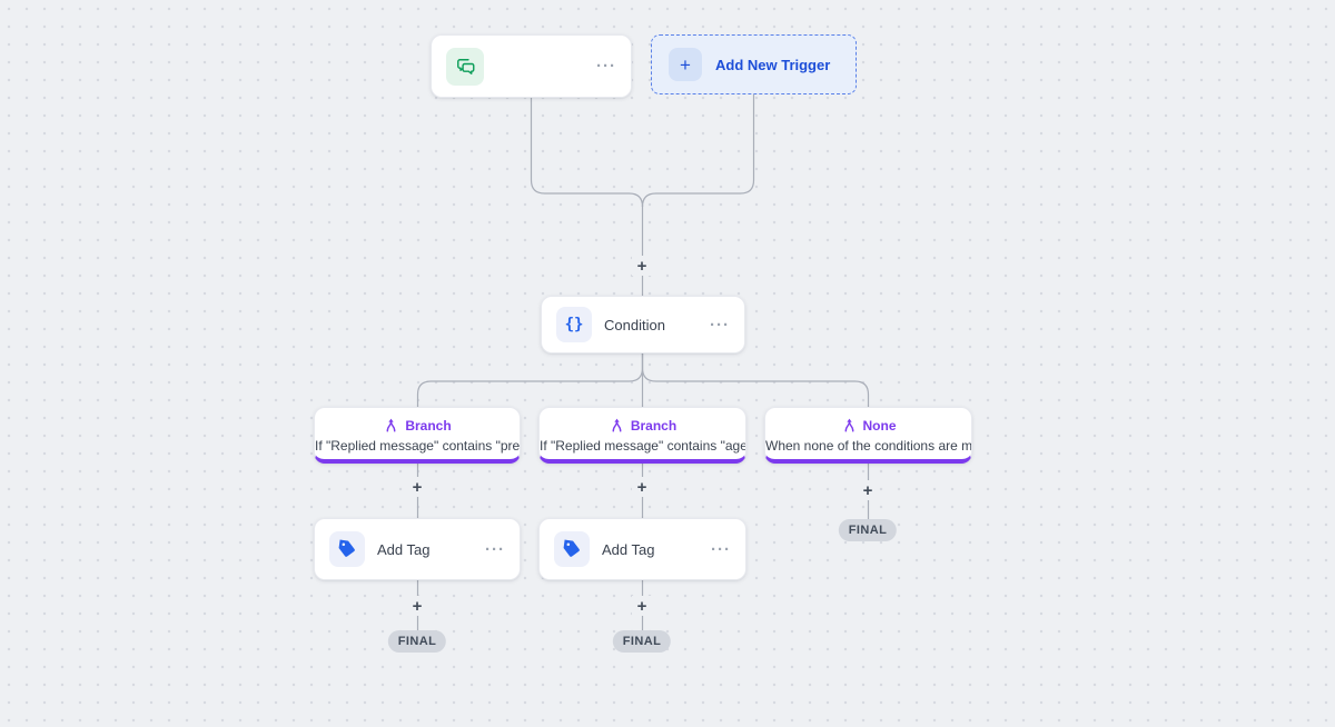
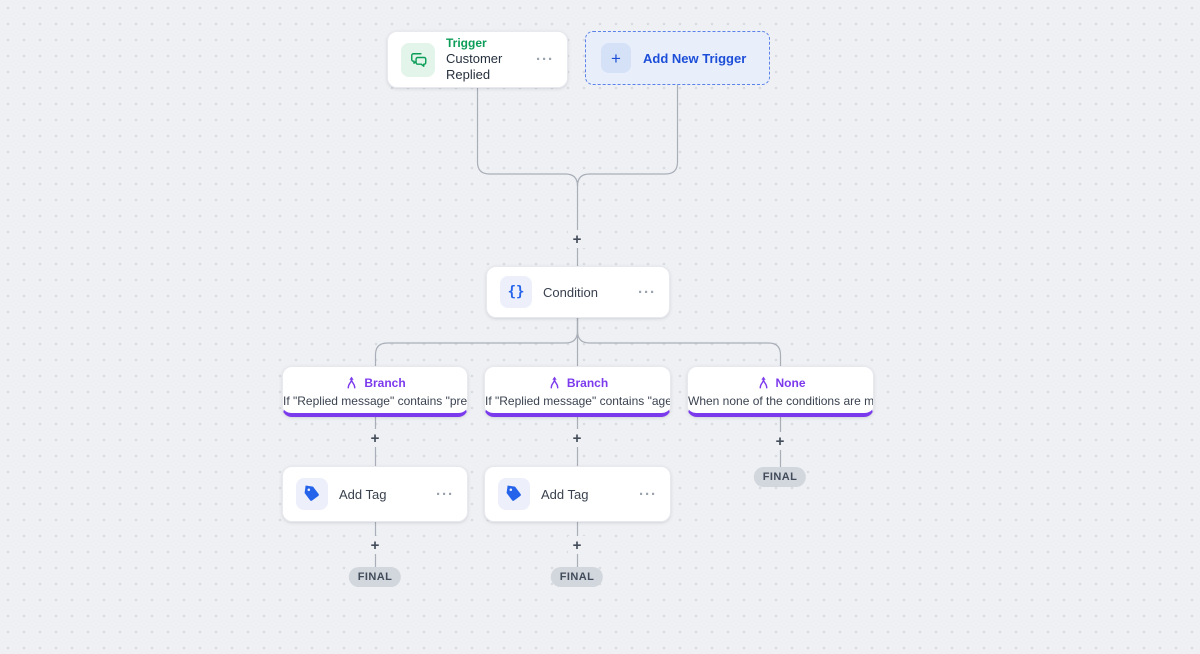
+ Trigger
+ Customer Replied
  ···
  +
  Add New Trigger
  {}
  Condition
  ···
  Branch
  If "Replied message" contains "pre
  Branch
  If "Replied message" contains "age
  None
  When none of the conditions are m
  Add Tag
  ···
  Add Tag
  ···
  +
  +
  +
  +
  +
  +
  FINAL
  FINAL
  FINAL
